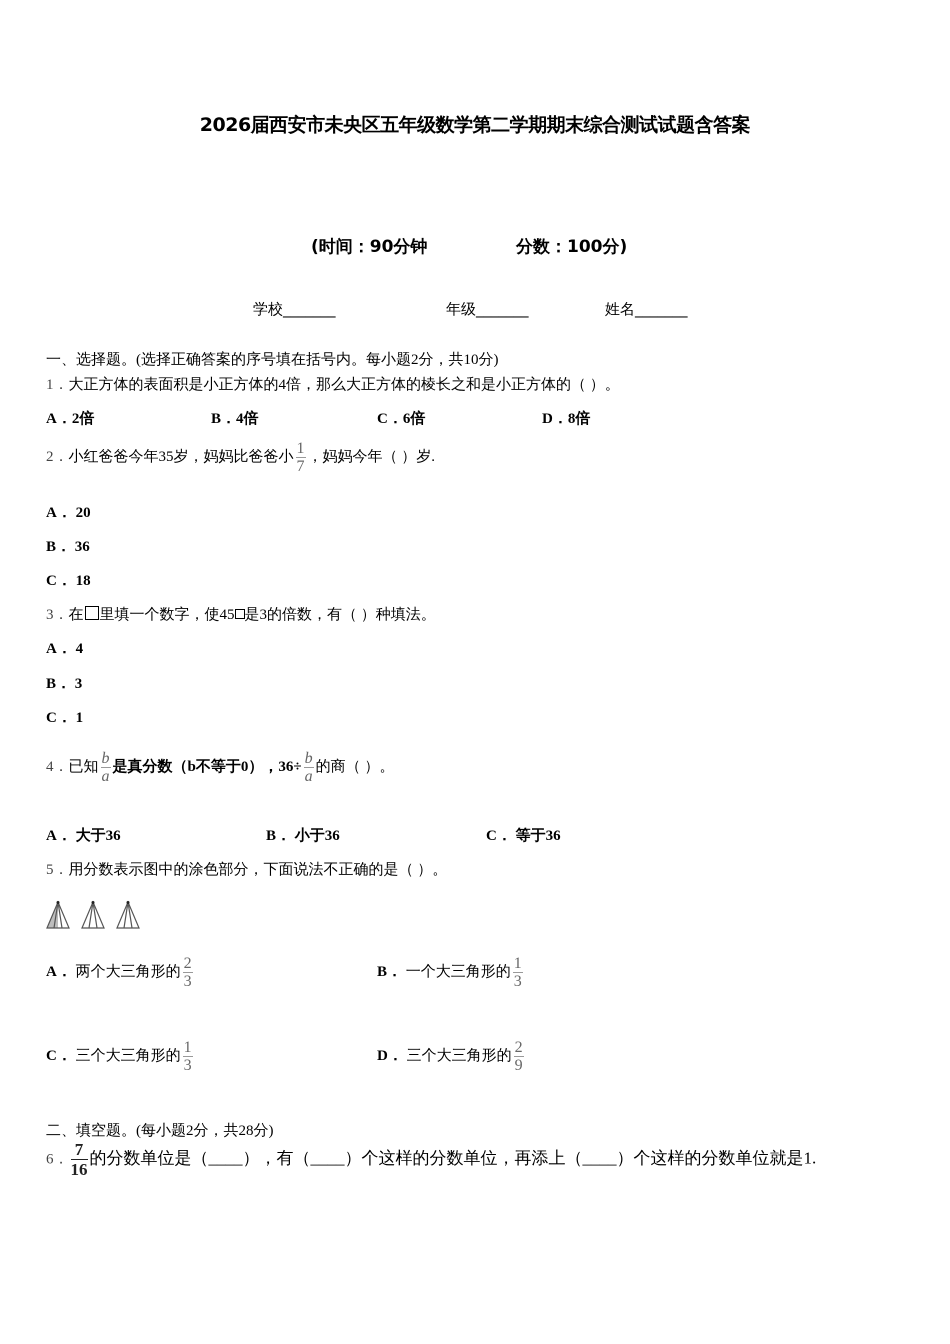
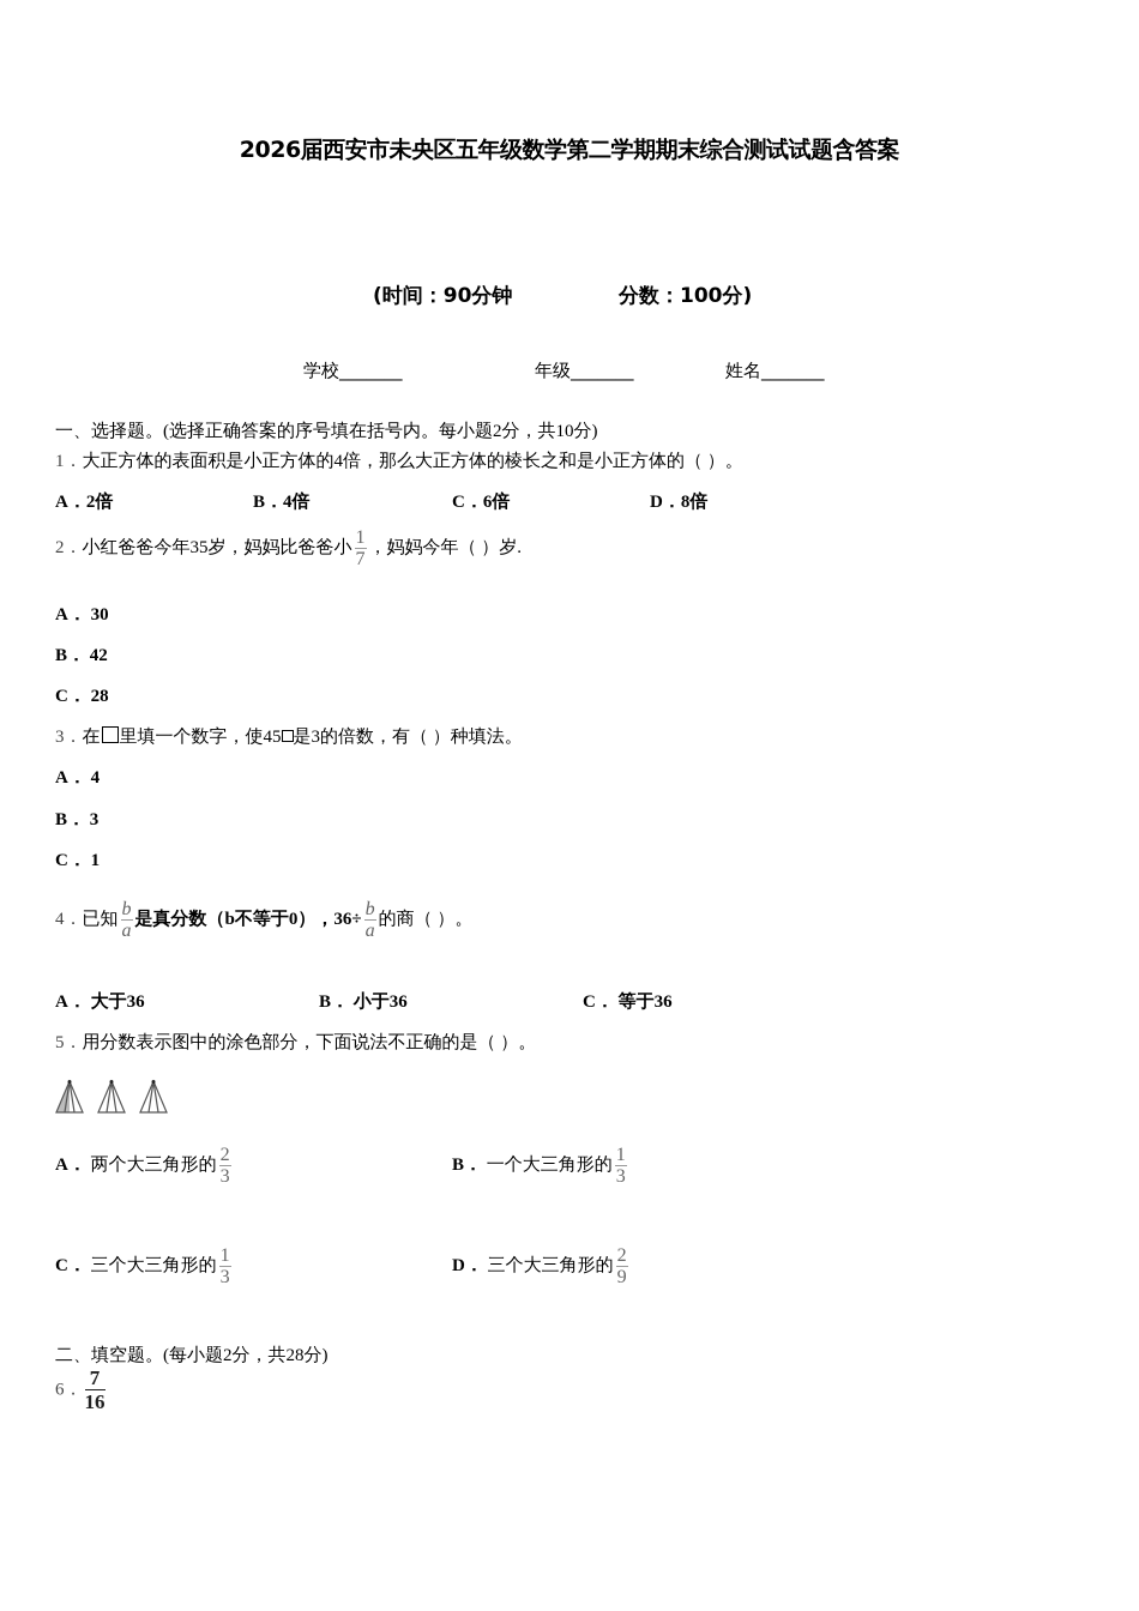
  2026届西安市未央区五年级数学第二学期期末综合测试试题含答案
  (时间：90分钟
  分数：100分)
  学校_______
  年级_______
  姓名_______
  一、选择题。(选择正确答案的序号填在括号内。每小题2分，共10分)
  1．大正方体的表面积是小正方体的4倍，那么大正方体的棱长之和是小正方体的（ ）。
  A．2倍
  B．4倍
  C．6倍
  D．8倍
  2．小红爸爸今年35岁，妈妈比爸爸小
  1
  7
  ，妈妈今年（ ）岁.
- A． 20
+ A． 30
- B． 36
+ B． 42
- C． 18
+ C． 28
  3．在 里填一个数字，使45 是3的倍数，有（ ）种填法。
  A． 4
  B． 3
  C． 1
  4．已知
  b
  a
  是真分数（b不等于0），36÷
  b
  a
  的商（ ）。
  A． 大于36
  B． 小于36
  C． 等于36
  5．用分数表示图中的涂色部分，下面说法不正确的是（ ）。
  A． 两个大三角形的
  2
  3
  B． 一个大三角形的
  1
  3
  C． 三个大三角形的
  1
  3
  D． 三个大三角形的
  2
  9
  二、填空题。(每小题2分，共28分)
  6．
  7
  16
- 的分数单位是（____），有（____）个这样的分数单位，再添上（____）个这样的分数单位就是1.
